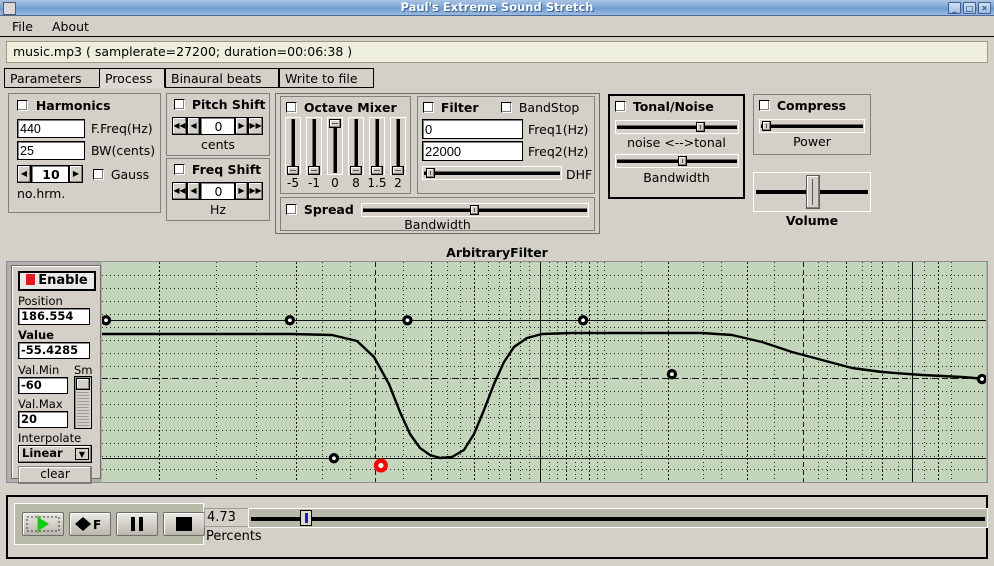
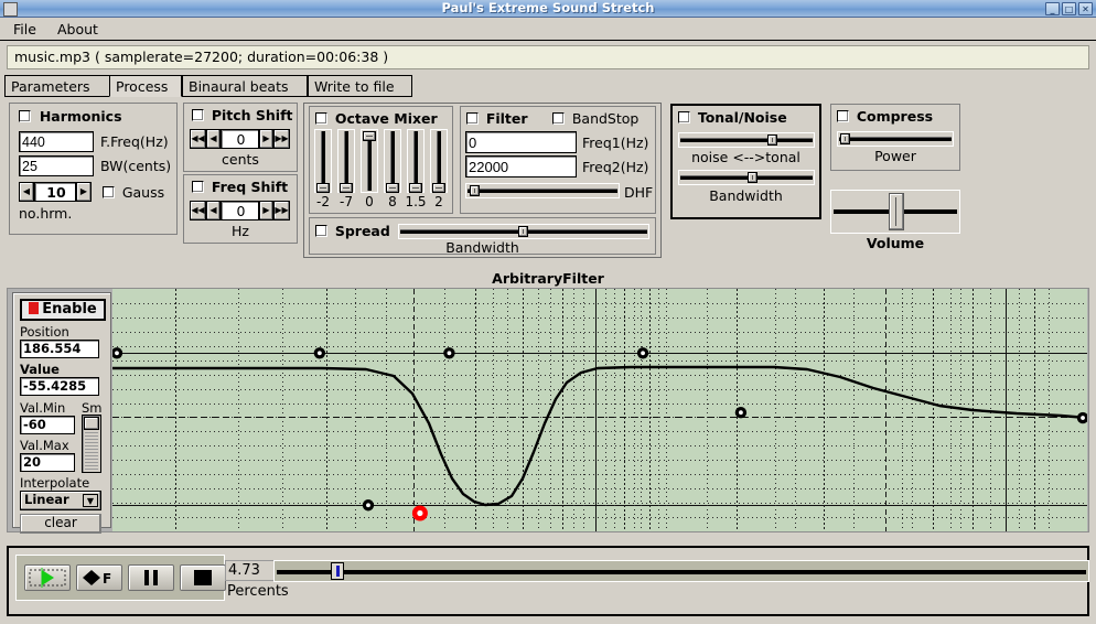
  Paul's Extreme Sound Stretch
  _
  □
  ✕
  File
  About
  music.mp3 ( samplerate=27200; duration=00:06:38 )
  Parameters
  Process
  Binaural beats
  Write to file
  Harmonics
  440
  F.Freq(Hz)
  25
  BW(cents)
  ◀
  10
  ▶
  Gauss
  no.hrm.
  Pitch Shift
  ◀◀
  ◀
  0
  ▶
  ▶▶
  cents
  Freq Shift
  ◀◀
  ◀
  0
  ▶
  ▶▶
  Hz
  Octave Mixer
- -5
+ -2
- -1
+ -7
  0
  8
  1.5
  2
  Filter
  BandStop
  0
  Freq1(Hz)
  22000
  Freq2(Hz)
  DHF
  Spread
  Bandwidth
  Tonal/Noise
  noise <-->tonal
  Bandwidth
  Compress
  Power
  Volume
  ArbitraryFilter
  Enable
  Position
  186.554
  Value
  -55.4285
  Val.Min
  Sm
  -60
  Val.Max
  20
  Interpolate
  Linear
  ▼
  clear
  F
  4.73
  Percents
